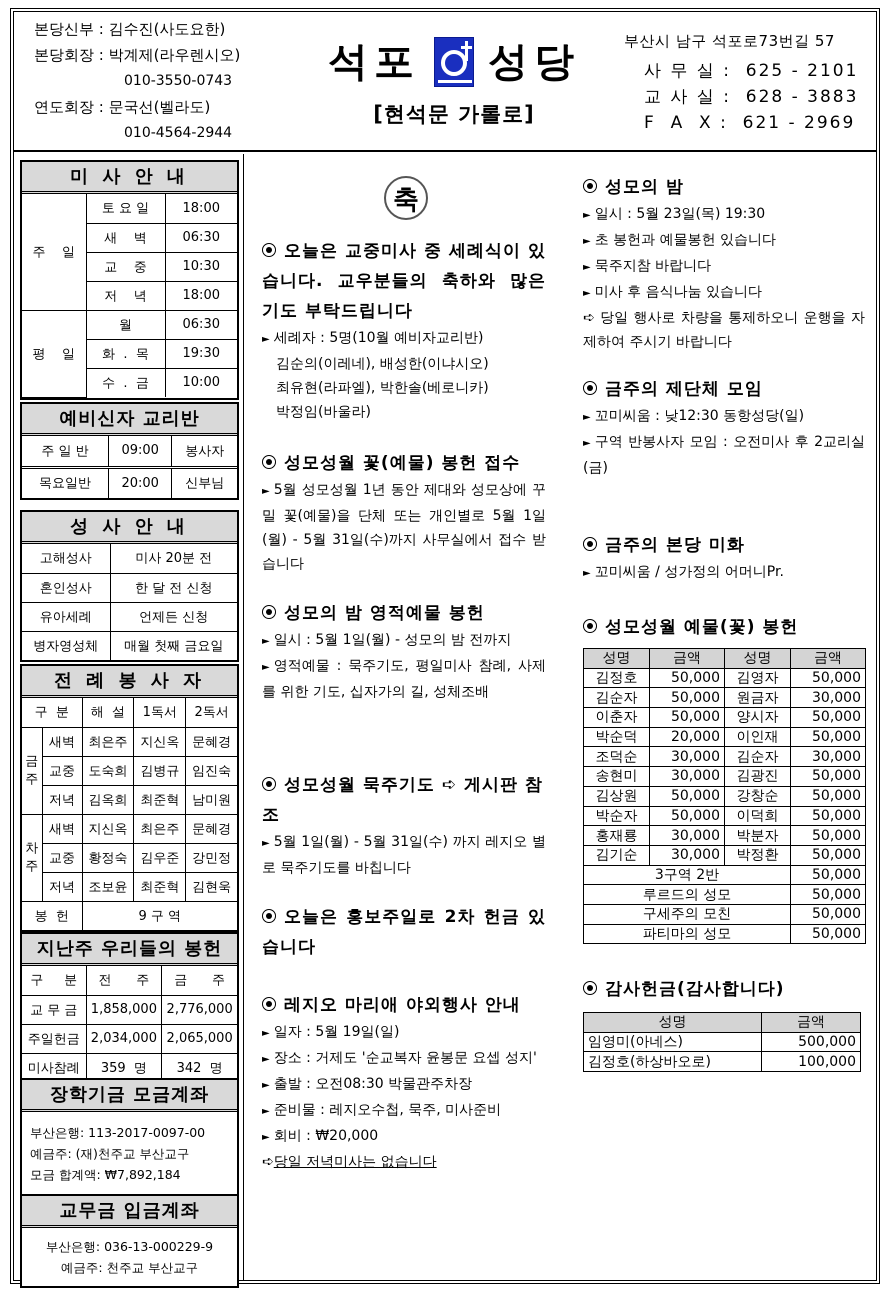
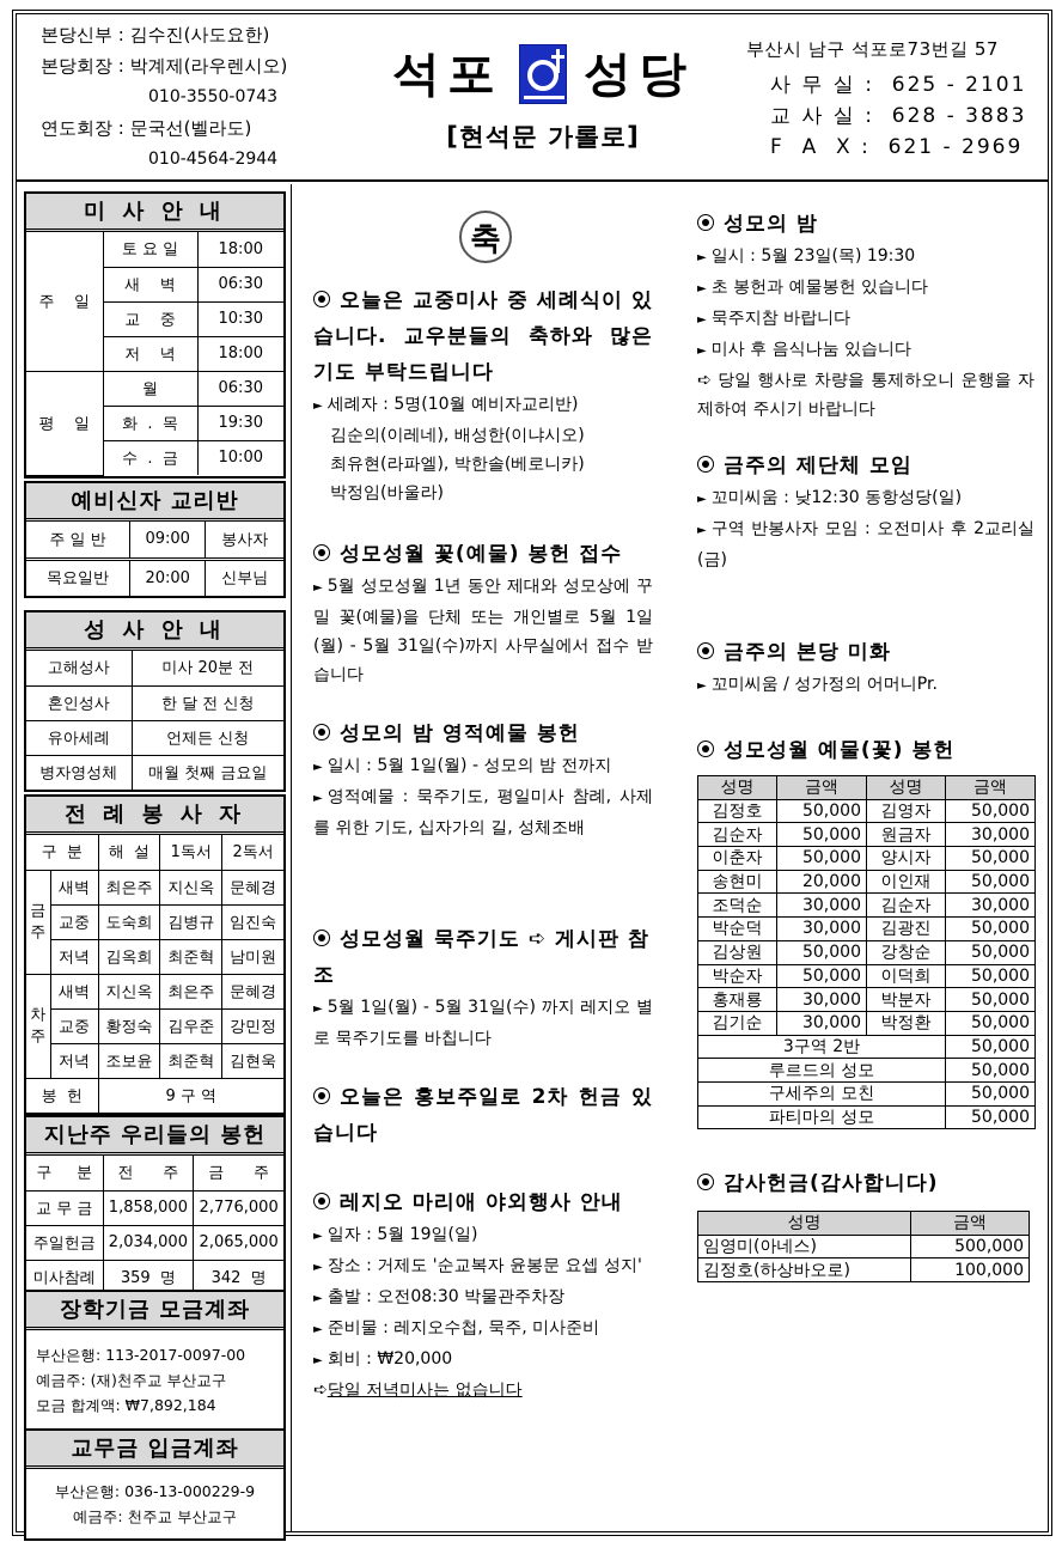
  본당신부 : 김수진(사도요한)
  본당회장 : 박계제(라우렌시오)
  010-3550-0743
  연도회장 : 문국선(벨라도)
  010-4564-2944
  석포
  성당
  [현석문 가롤로]
  부산시 남구 석포로73번길 57
  사 무 실 : 625 - 2101
  교 사 실 : 628 - 3883
  F A X : 621 - 2969
  미 사 안 내
  주 일	토 요 일	18:00
  새 벽	06:30
  교 중	10:30
  저 녁	18:00
  평 일	월	06:30
  화 . 목	19:30
  수 . 금	10:00
  예비신자 교리반
  주 일 반	09:00	봉사자
  목요일반	20:00	신부님
  성 사 안 내
  고해성사	미사 20분 전
  혼인성사	한 달 전 신청
  유아세례	언제든 신청
  병자영성체	매월 첫째 금요일
  전 례 봉 사 자
  구 분	해 설	1독서	2독서
  금 주	새벽	최은주	지신옥	문혜경
  교중	도숙희	김병규	임진숙
  저녁	김옥희	최준혁	남미원
  차 주	새벽	지신옥	최은주	문혜경
  교중	황정숙	김우준	강민정
  저녁	조보윤	최준혁	김현욱
  봉 헌	9 구 역
  지난주 우리들의 봉헌
  구 분	전 주	금 주
  교 무 금	1,858,000	2,776,000
  주일헌금	2,034,000	2,065,000
  미사참례	359 명	342 명
  장학기금 모금계좌
  부산은행: 113-2017-0097-00
  예금주: (재)천주교 부산교구
  모금 합계액: ₩7,892,184
  교무금 입금계좌
  부산은행: 036-13-000229-9
  예금주: 천주교 부산교구
  축
  오늘은 교중미사 중 세례식이 있습니다. 교우분들의 축하와 많은 기도 부탁드립니다
  ► 세례자 : 5명(10월 예비자교리반)
  김순의(이레네), 배성한(이냐시오)
  최유현(라파엘), 박한솔(베로니카)
  박정임(바울라)
  성모성월 꽃(예물) 봉헌 접수
  ► 5월 성모성월 1년 동안 제대와 성모상에 꾸밀 꽃(예물)을 단체 또는 개인별로 5월 1일(월) - 5월 31일(수)까지 사무실에서 접수 받습니다
  성모의 밤 영적예물 봉헌
  ► 일시 : 5월 1일(월) - 성모의 밤 전까지
  ► 영적예물 : 묵주기도, 평일미사 참례, 사제를 위한 기도, 십자가의 길, 성체조배
  성모성월 묵주기도 ➪ 게시판 참조
  ► 5월 1일(월) - 5월 31일(수) 까지 레지오 별로 묵주기도를 바칩니다
  오늘은 홍보주일로 2차 헌금 있습니다
  레지오 마리애 야외행사 안내
  ► 일자 : 5월 19일(일)
  ► 장소 : 거제도 '순교복자 윤봉문 요셉 성지'
  ► 출발 : 오전08:30 박물관주차장
  ► 준비물 : 레지오수첩, 묵주, 미사준비
  ► 회비 : ₩20,000
  ➪당일 저녁미사는 없습니다
  성모의 밤
  ► 일시 : 5월 23일(목) 19:30
  ► 초 봉헌과 예물봉헌 있습니다
  ► 묵주지참 바랍니다
  ► 미사 후 음식나눔 있습니다
  ➪ 당일 행사로 차량을 통제하오니 운행을 자제하여 주시기 바랍니다
  금주의 제단체 모임
  ► 꼬미씨움 : 낮12:30 동항성당(일)
  ► 구역 반봉사자 모임 : 오전미사 후 2교리실(금)
  금주의 본당 미화
  ► 꼬미씨움 / 성가정의 어머니Pr.
  성모성월 예물(꽃) 봉헌
  성명	금액	성명	금액
  김정호	50,000	김영자	50,000
  김순자	50,000	원금자	30,000
  이춘자	50,000	양시자	50,000
- 박순덕	20,000	이인재	50,000
+ 송현미	20,000	이인재	50,000
  조덕순	30,000	김순자	30,000
- 송현미	30,000	김광진	50,000
+ 박순덕	30,000	김광진	50,000
  김상원	50,000	강창순	50,000
  박순자	50,000	이덕희	50,000
  홍재룡	30,000	박분자	50,000
  김기순	30,000	박정환	50,000
  3구역 2반	50,000
  루르드의 성모	50,000
  구세주의 모친	50,000
  파티마의 성모	50,000
  감사헌금(감사합니다)
  성명	금액
  임영미(아네스)	500,000
  김정호(하상바오로)	100,000
